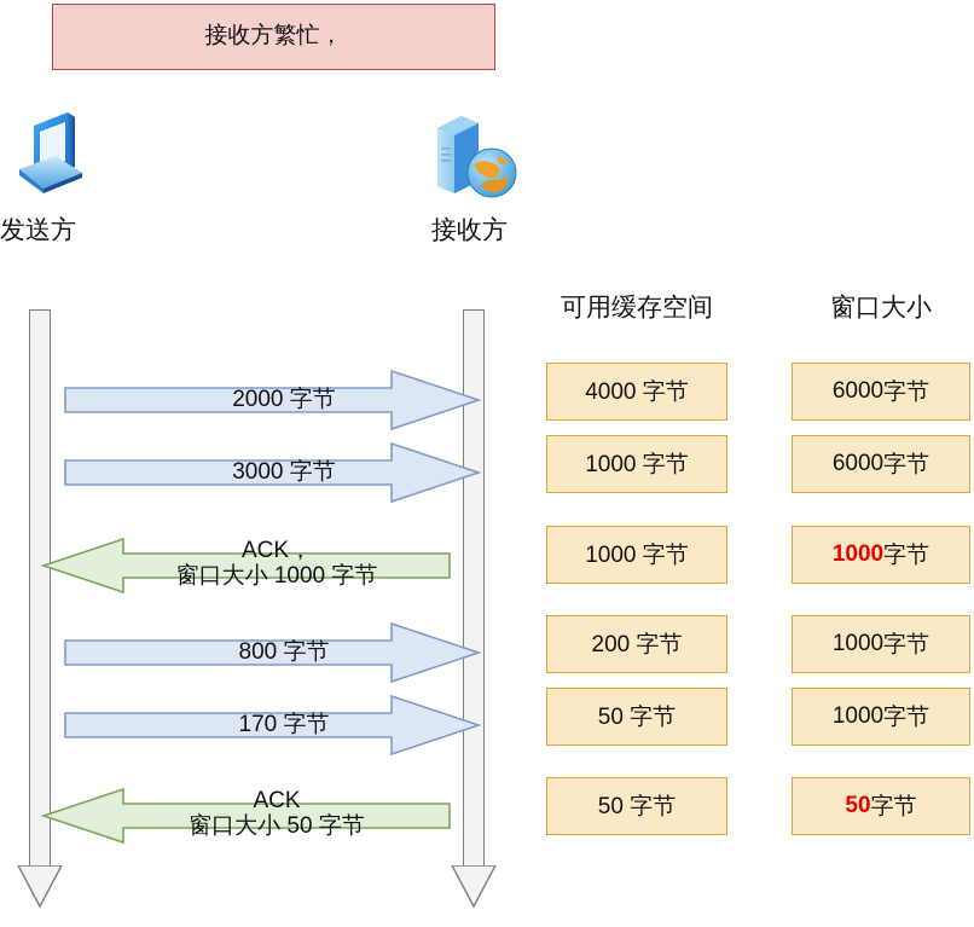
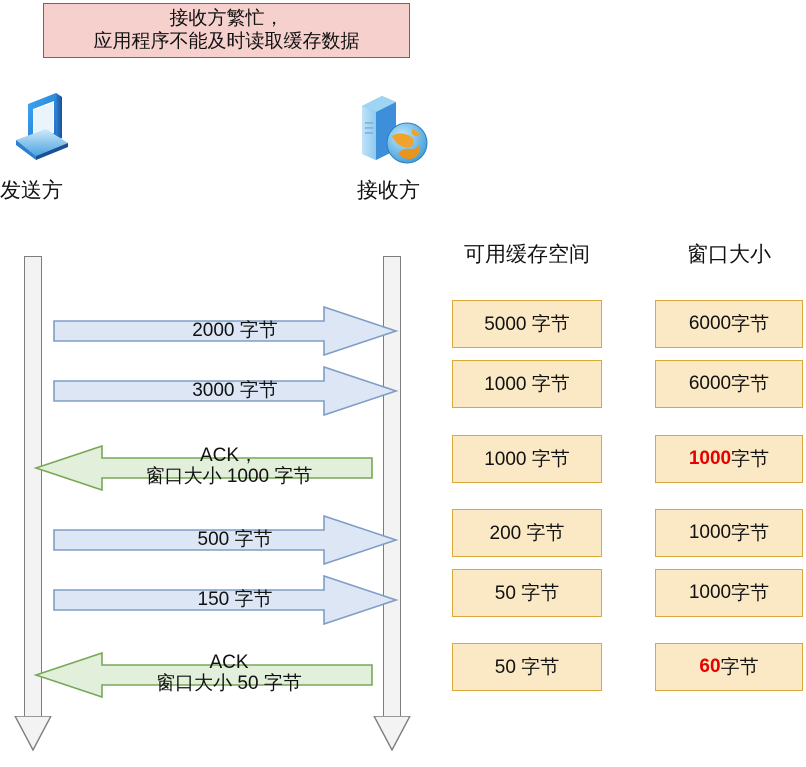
  接收方繁忙，
+ 应用程序不能及时读取缓存数据
  发送方
  接收方
  2000 字节
  3000 字节
  ACK，
  窗口大小 1000 字节
- 800 字节
+ 500 字节
- 170 字节
+ 150 字节
  ACK
  窗口大小 50 字节
  可用缓存空间
  窗口大小
- 4000 字节
+ 5000 字节
  1000 字节
  1000 字节
  200 字节
  50 字节
  50 字节
  6000
  字节
  6000
  字节
  1000
  字节
  1000
  字节
  1000
  字节
- 50
+ 60
  字节
